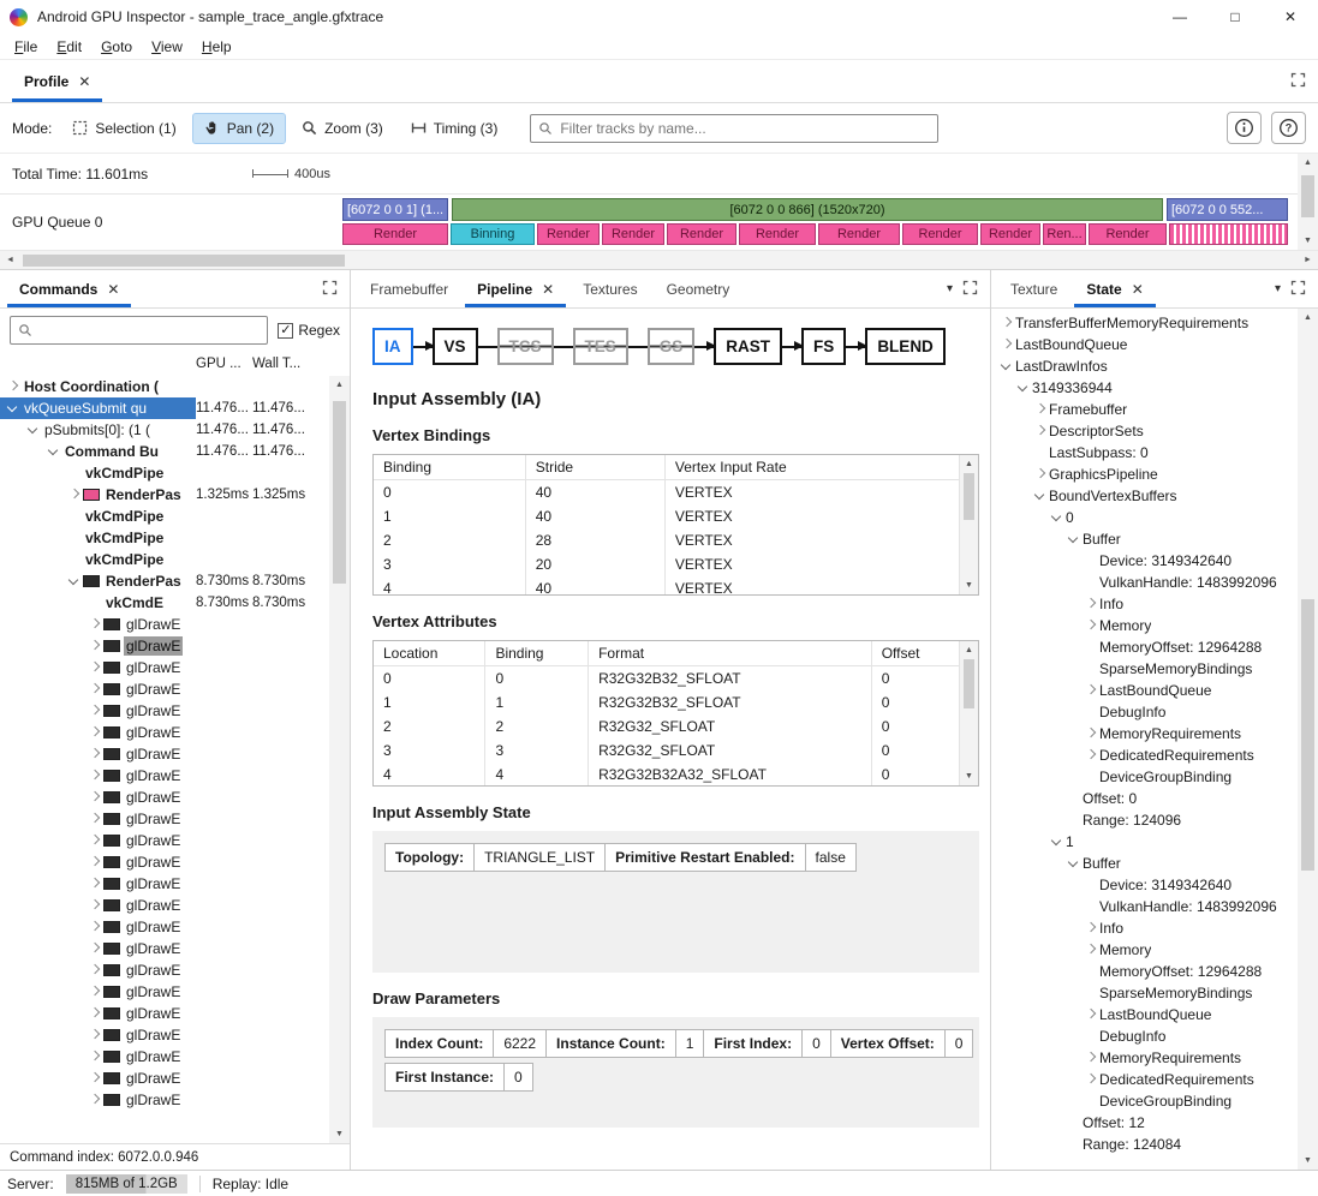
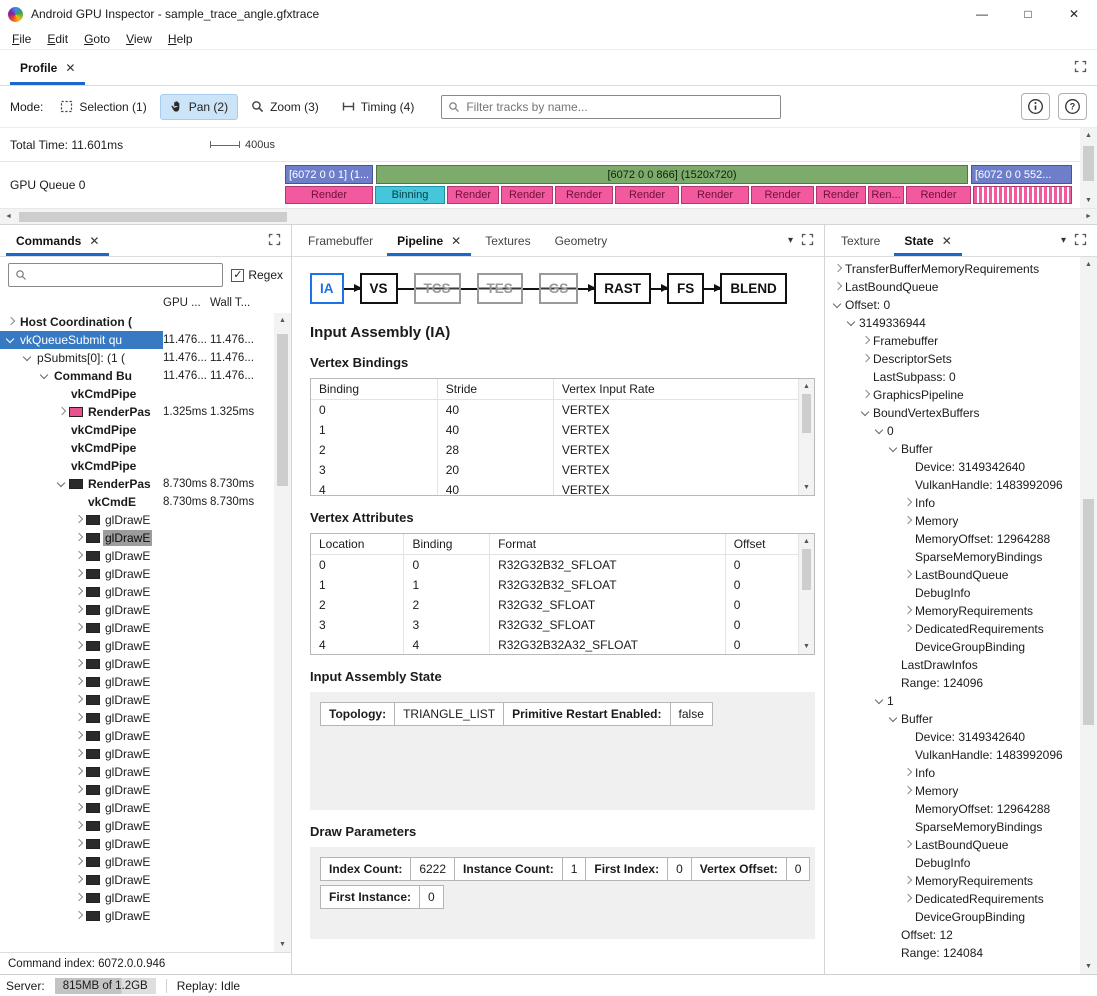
  Android GPU Inspector - sample_trace_angle.gfxtrace
  —
  □
  ✕
  File
  Edit
  Goto
  View
  Help
  Profile
  ✕
  Mode:
  Selection (1)
  Pan (2)
  Zoom (3)
- Timing (3)
+ Timing (4)
  Filter tracks by name...
  ?
  Total Time: 11.601ms
  400us
  GPU Queue 0
  [6072 0 0 1] (1...
  [6072 0 0 866] (1520x720)
  [6072 0 0 552...
  Render
  Binning
  Render
  Render
  Render
  Render
  Render
  Render
  Render
  Ren...
  Render
  Commands
  ✕
  ✓
  Regex
  GPU ...
  Wall T...
  Host Coordination (
  vkQueueSubmit qu
  11.476...
  11.476...
  pSubmits[0]: (1 (
  11.476...
  11.476...
  Command Bu
  11.476...
  11.476...
  vkCmdPipe
  RenderPas
  1.325ms
  1.325ms
  vkCmdPipe
  vkCmdPipe
  vkCmdPipe
  RenderPas
  8.730ms
  8.730ms
  vkCmdE
  8.730ms
  8.730ms
  glDrawE
  glDrawE
  glDrawE
  glDrawE
  glDrawE
  glDrawE
  glDrawE
  glDrawE
  glDrawE
  glDrawE
  glDrawE
  glDrawE
  glDrawE
  glDrawE
  glDrawE
  glDrawE
  glDrawE
  glDrawE
  glDrawE
  glDrawE
  glDrawE
  glDrawE
  glDrawE
  Command index: 6072.0.0.946
  Framebuffer
  Pipeline
  ✕
  Textures
  Geometry
  ▾
  IA
  VS
  TCS
  TES
  GS
  RAST
  FS
  BLEND
  Input Assembly (IA)
  Vertex Bindings
  Binding	Stride	Vertex Input Rate
  0	40	VERTEX
  1	40	VERTEX
  2	28	VERTEX
  3	20	VERTEX
  4	40	VERTEX
  Vertex Attributes
  Location	Binding	Format	Offset
  0	0	R32G32B32_SFLOAT	0
  1	1	R32G32B32_SFLOAT	0
  2	2	R32G32_SFLOAT	0
  3	3	R32G32_SFLOAT	0
  4	4	R32G32B32A32_SFLOAT	0
  Input Assembly State
  Topology:	TRIANGLE_LIST	Primitive Restart Enabled:	false
  Draw Parameters
  Index Count:	6222	Instance Count:	1	First Index:	0	Vertex Offset:	0
  First Instance:	0
  Texture
  State
  ✕
  ▾
  TransferBufferMemoryRequirements
  LastBoundQueue
- LastDrawInfos
+ Offset: 0
  3149336944
  Framebuffer
  DescriptorSets
  LastSubpass: 0
  GraphicsPipeline
  BoundVertexBuffers
  0
  Buffer
  Device: 3149342640
  VulkanHandle: 1483992096
  Info
  Memory
  MemoryOffset: 12964288
  SparseMemoryBindings
  LastBoundQueue
  DebugInfo
  MemoryRequirements
  DedicatedRequirements
  DeviceGroupBinding
- Offset: 0
+ LastDrawInfos
  Range: 124096
  1
  Buffer
  Device: 3149342640
  VulkanHandle: 1483992096
  Info
  Memory
  MemoryOffset: 12964288
  SparseMemoryBindings
  LastBoundQueue
  DebugInfo
  MemoryRequirements
  DedicatedRequirements
  DeviceGroupBinding
  Offset: 12
  Range: 124084
  Server:
  815MB of 1.2GB
  Replay: Idle
